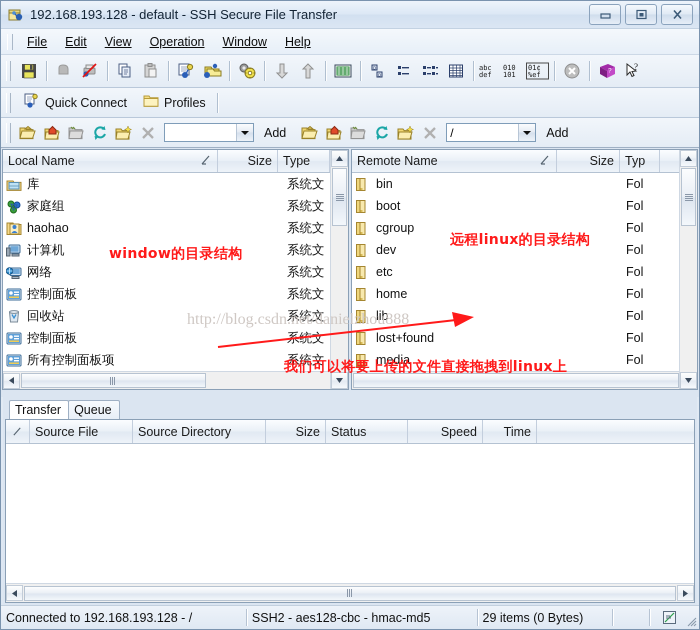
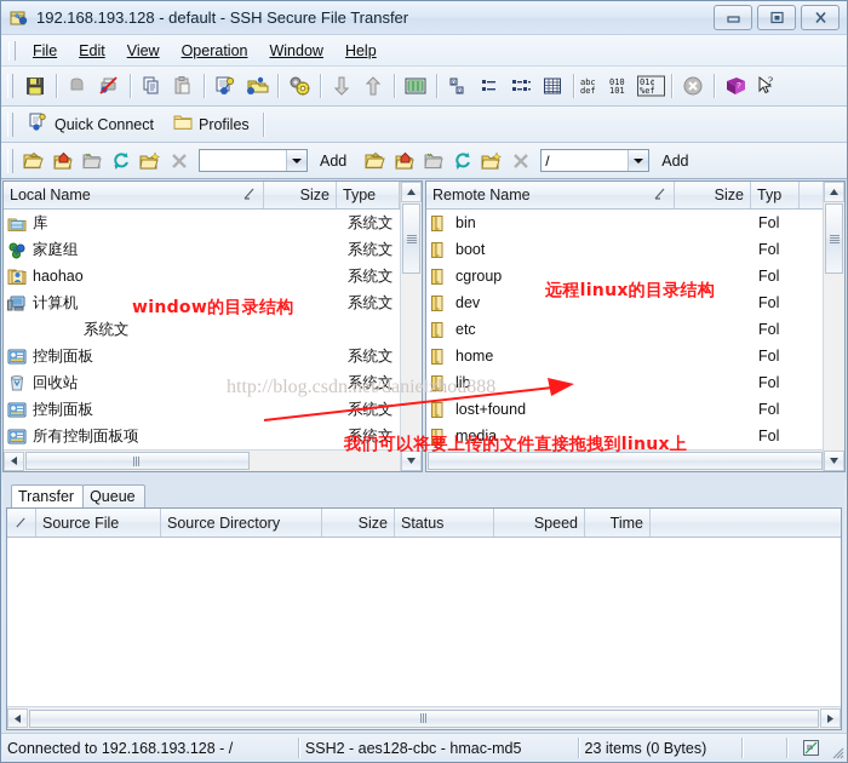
  192.168.193.128 - default - SSH Secure File Transfer
  File
  Edit
  View
  Operation
  Window
  Help
  abc
  def
  010
  101
  01¢
  %ef
  ?
  Quick Connect
  Profiles
  Add
  /
  Add
  Local Name
  Size
  Type
  库
  系统文
  家庭组
  系统文
  haohao
  系统文
  计算机
  系统文
- 网络
  系统文
  控制面板
  系统文
  回收站
  系统文
  控制面板
  所有控制面板项
  系统文
  Remote Name
  Size
  Typ
  bin
  Fol
  boot
  Fol
  cgroup
  Fol
  dev
  Fol
  etc
  Fol
  home
  Fol
  lib
  Fol
  lost+found
  Fol
  media
  Fol
  window的目录结构
  远程linux的目录结构
  http://blog.csdn.net/danielzhou888
  我们可以将要上传的文件直接拖拽到linux上
  Transfer
  Queue
  Source File
  Source Directory
  Size
  Status
  Speed
  Time
  Connected to 192.168.193.128 - /
  SSH2 - aes128-cbc - hmac-md5
- 29 items (0 Bytes)
+ 23 items (0 Bytes)
